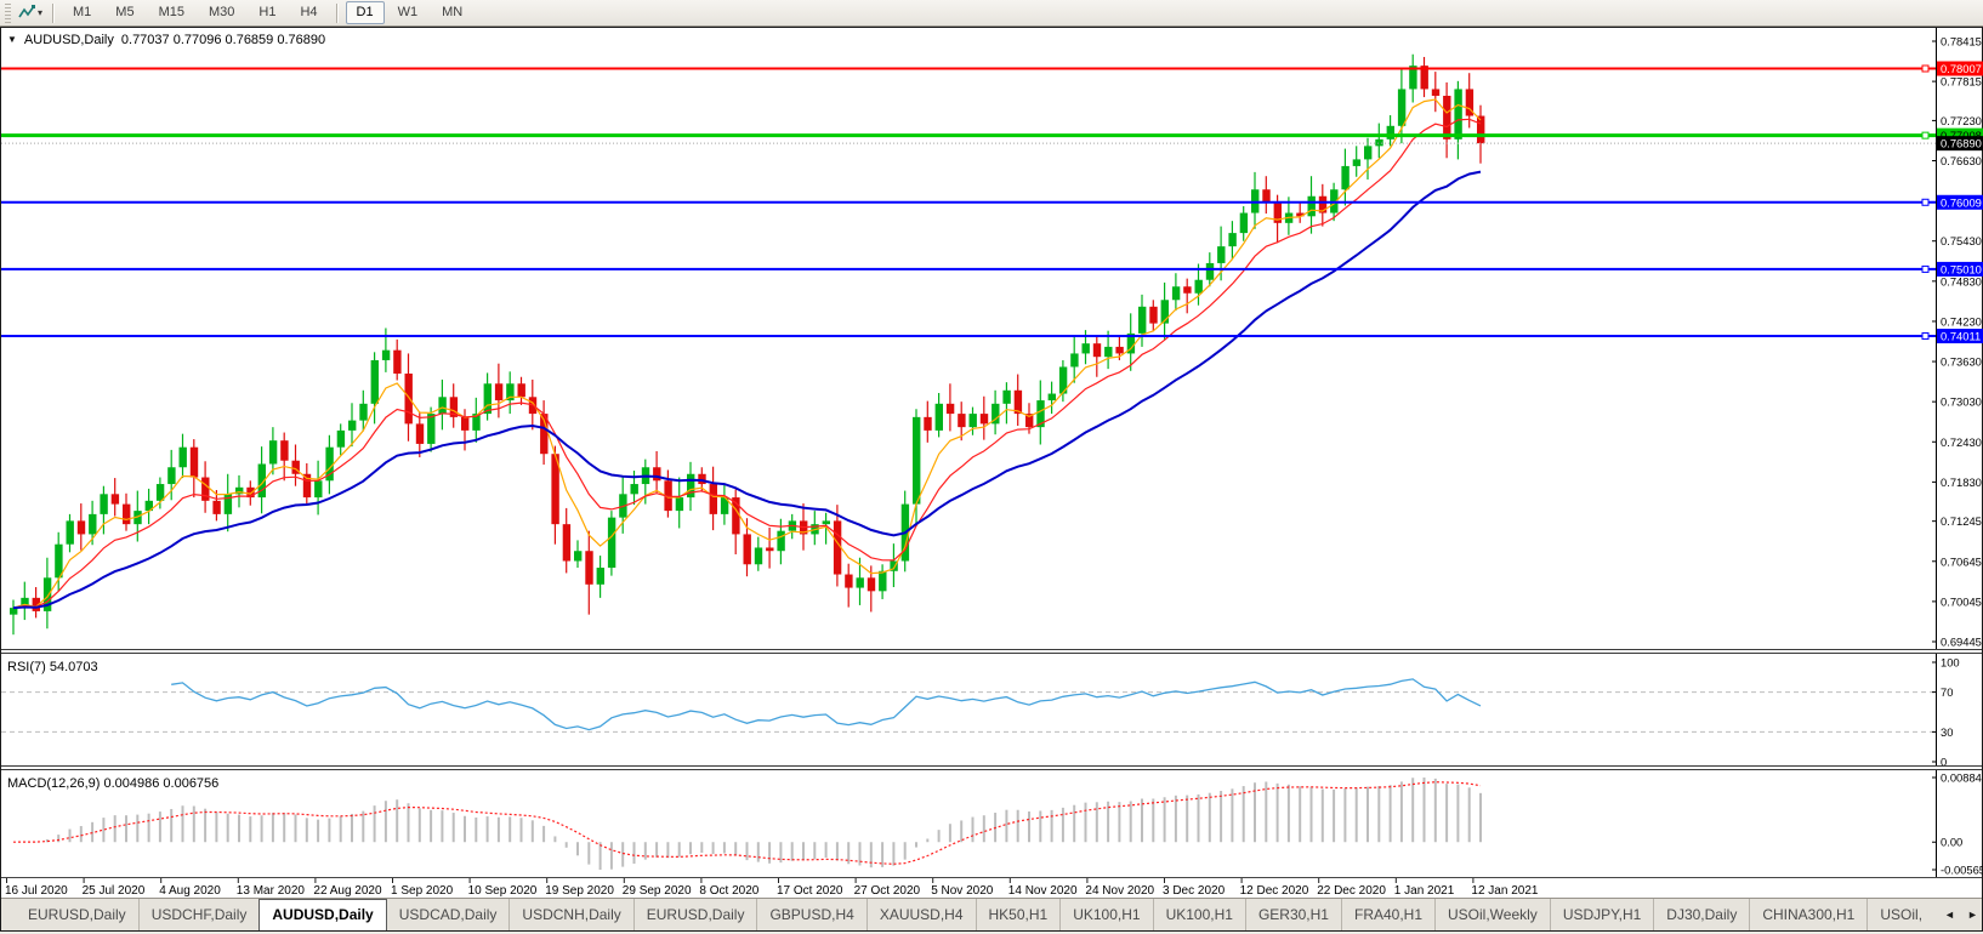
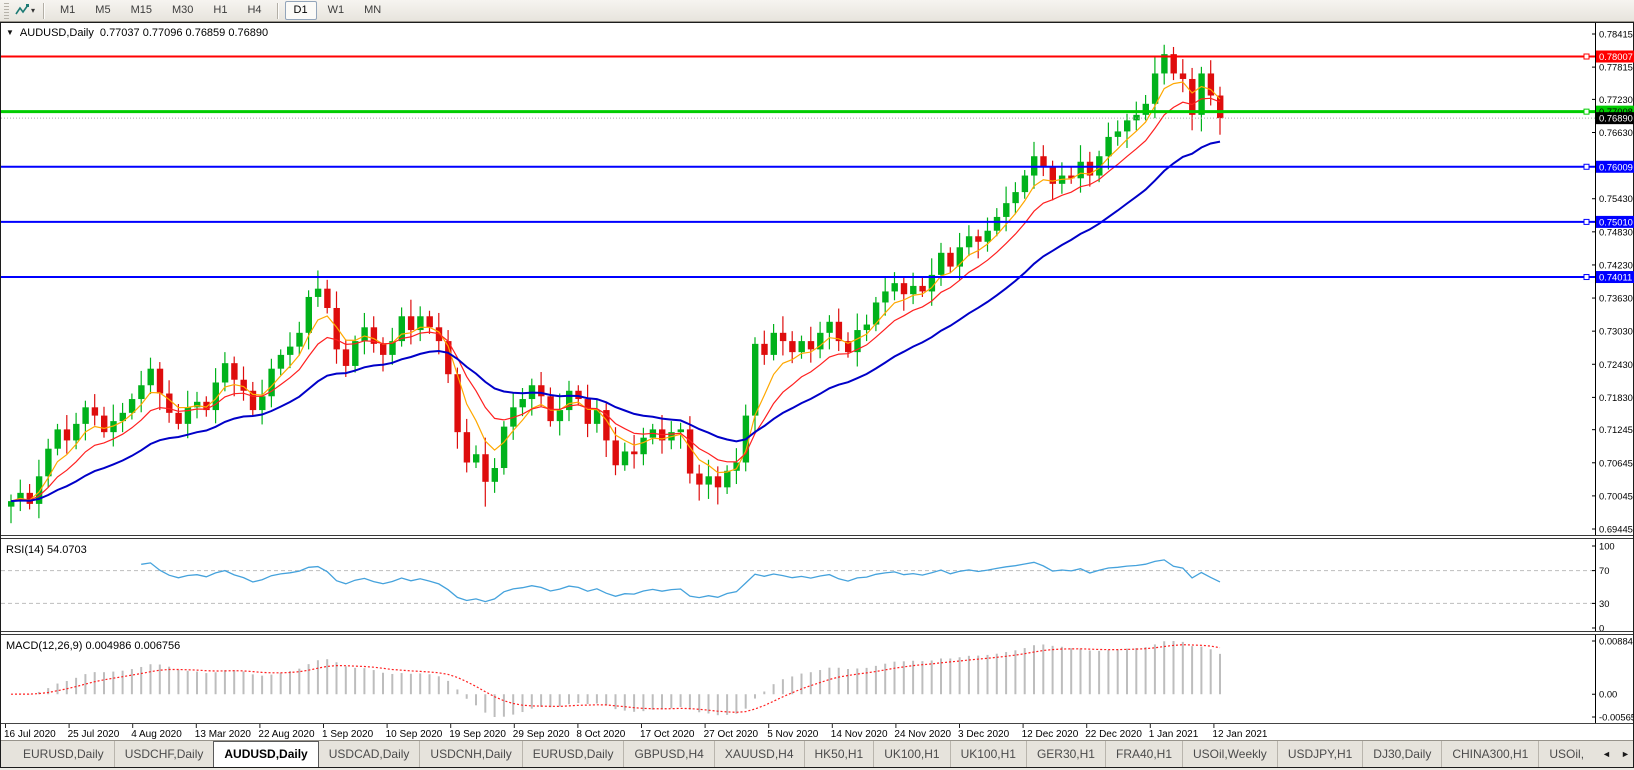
  ▾
  M1
  M5
  M15
  M30
  H1
  H4
  D1
  W1
  MN
  ▼
  AUDUSD,Daily
  0.77037 0.77096 0.76859 0.76890
- RSI(7) 54.0703
+ RSI(14) 54.0703
  MACD(12,26,9) 0.004986 0.006756
  0.78415
  0.77815
  0.77230
  0.76630
  0.75430
  0.74830
  0.74230
  0.73630
  0.73030
  0.72430
  0.71830
  0.71245
  0.70645
  0.70045
  0.69445
  0.78007
  0.77008
  0.76009
  0.75010
  0.74011
  0.76890
  100
  70
  30
  0
  0.00884
  0.00
  -0.00565
  16 Jul 2020
  25 Jul 2020
  4 Aug 2020
  13 Mar 2020
  22 Aug 2020
  1 Sep 2020
  10 Sep 2020
  19 Sep 2020
  29 Sep 2020
  8 Oct 2020
  17 Oct 2020
  27 Oct 2020
  5 Nov 2020
  14 Nov 2020
  24 Nov 2020
  3 Dec 2020
  12 Dec 2020
  22 Dec 2020
  1 Jan 2021
  12 Jan 2021
  EURUSD,Daily
  USDCHF,Daily
  AUDUSD,Daily
  USDCAD,Daily
  USDCNH,Daily
  EURUSD,Daily
  GBPUSD,H4
  XAUUSD,H4
  HK50,H1
  UK100,H1
  UK100,H1
  GER30,H1
  FRA40,H1
  USOil,Weekly
  USDJPY,H1
  DJ30,Daily
  CHINA300,H1
  USOil,
  ◄
  ►
